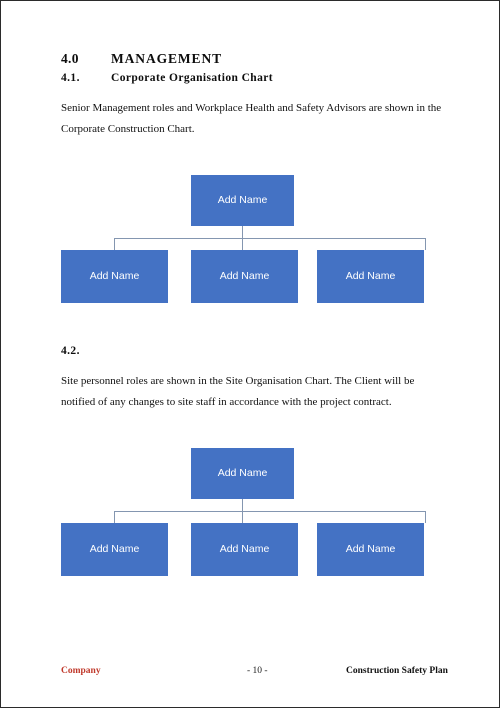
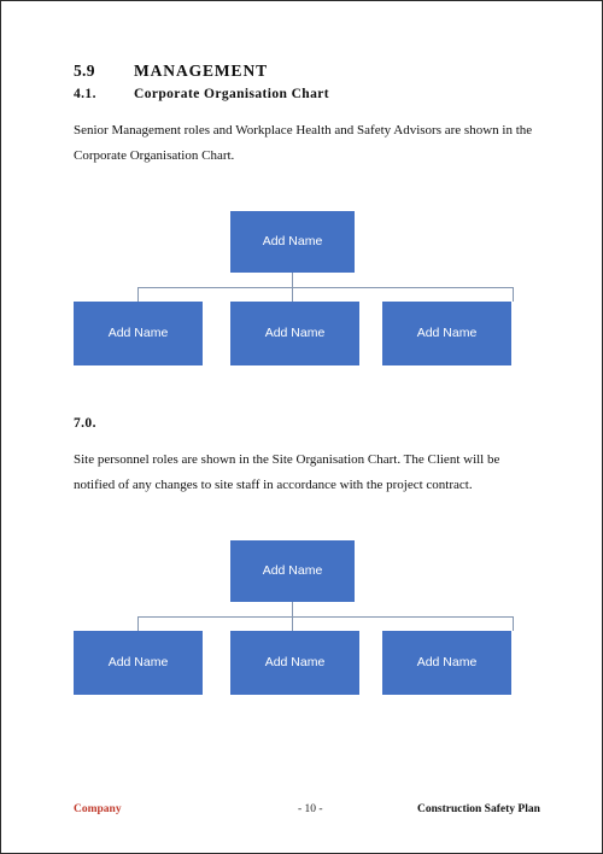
- 4.0
+ 5.9
  MANAGEMENT
  4.1.
  Corporate Organisation Chart
- Senior Management roles and Workplace Health and Safety Advisors are shown in the Corporate Construction Chart.
+ Senior Management roles and Workplace Health and Safety Advisors are shown in the Corporate Organisation Chart.
  Add Name
  Add Name
  Add Name
  Add Name
- 4.2.
+ 7.0.
  Site personnel roles are shown in the Site Organisation Chart. The Client will be notified of any changes to site staff in accordance with the project contract.
  Add Name
  Add Name
  Add Name
  Add Name
  Company
  - 10 -
  Construction Safety Plan
